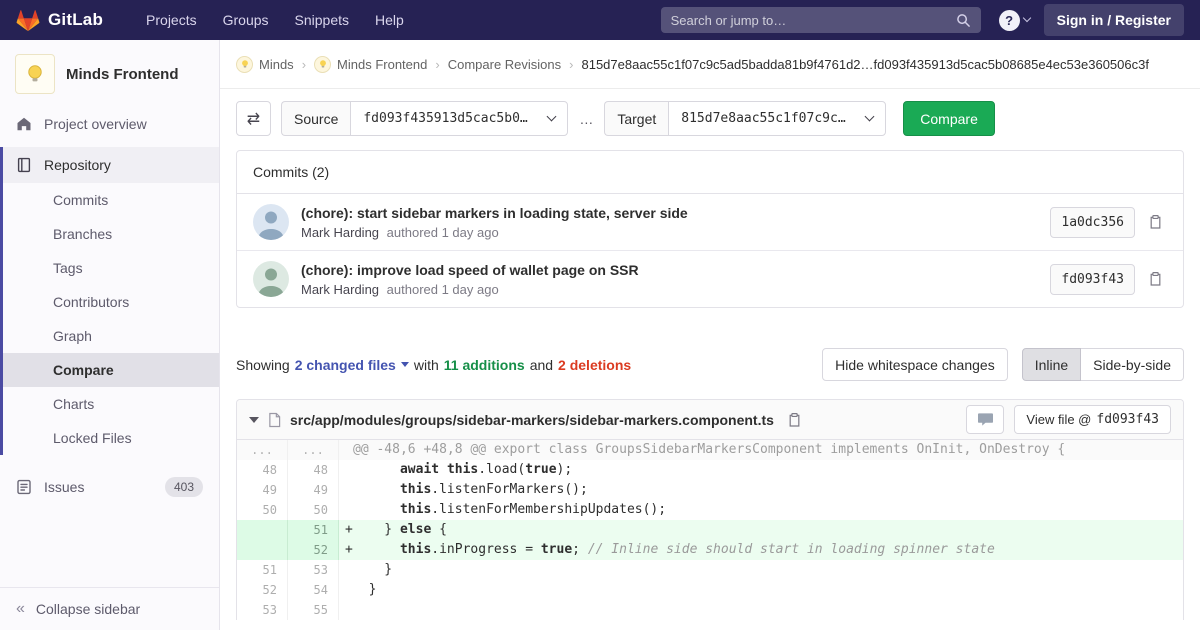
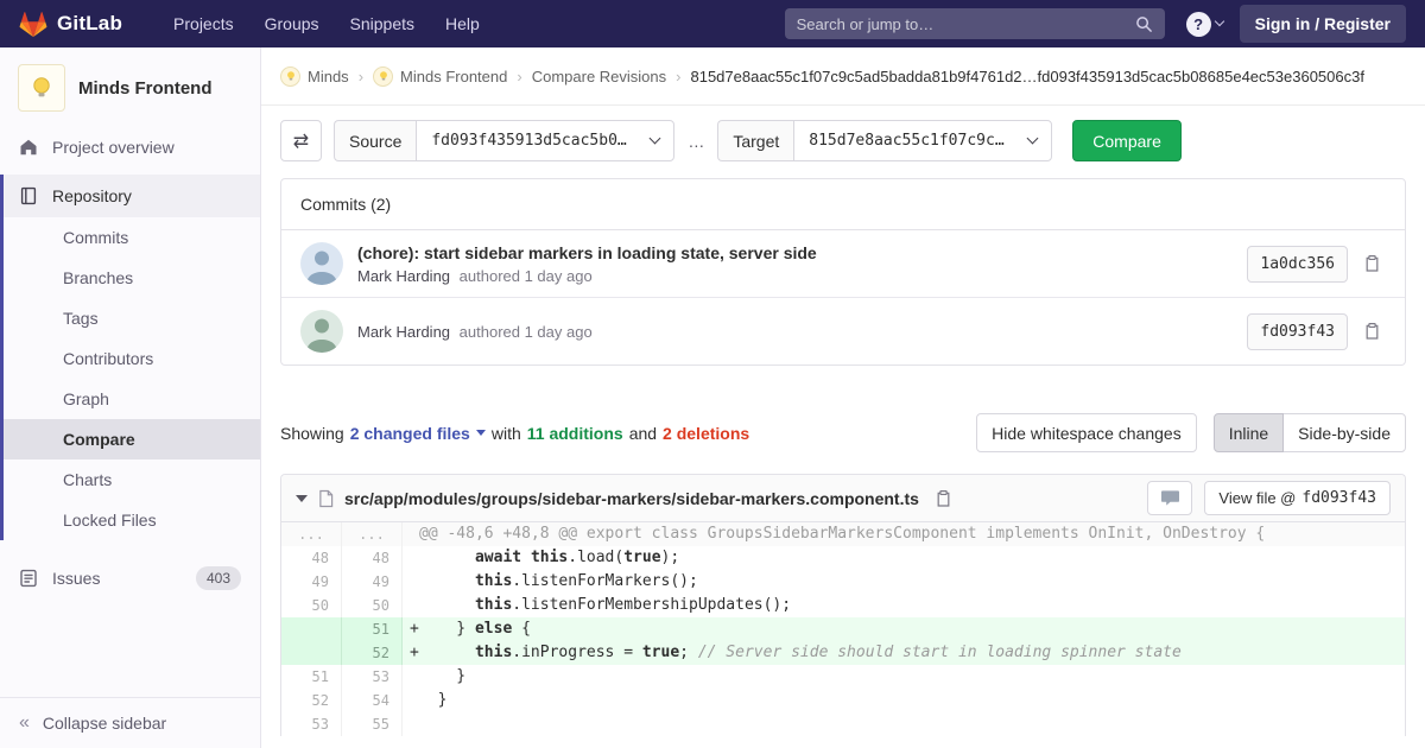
  GitLab
  Projects
  Groups
  Snippets
  Help
  Search or jump to…
  ?
  Sign in / Register
  Minds Frontend
  Project overview
  Repository
  Commits
  Branches
  Tags
  Contributors
  Graph
  Compare
  Charts
  Locked Files
  Issues
  403
  «
  Collapse sidebar
  Minds
  ›
  Minds Frontend
  ›
  Compare Revisions
  ›
  815d7e8aac55c1f07c9c5ad5badda81b9f4761d2…fd093f435913d5cac5b08685e4ec53e360506c3f
  ⇄
  Source
  fd093f435913d5cac5b0…
  …
  Target
  815d7e8aac55c1f07c9c…
  Compare
  Commits (2)
  (chore): start sidebar markers in loading state, server side
  Mark Harding authored 1 day ago
  1a0dc356
- (chore): improve load speed of wallet page on SSR
  Mark Harding authored 1 day ago
  fd093f43
  Showing
  2 changed files
  with
  11 additions
  and
  2 deletions
  Hide whitespace changes
  Inline
  Side-by-side
  src/app/modules/groups/sidebar-markers/sidebar-markers.component.ts
  View file @
  fd093f43
  ...
  ...
  @@ -48,6 +48,8 @@ export class GroupsSidebarMarkersComponent implements OnInit, OnDestroy {
  48
  48
  await this.load(true);
  49
  49
  this.listenForMarkers();
  50
  50
  this.listenForMembershipUpdates();
  51
  + } else {
  52
- + this.inProgress = true; // Inline side should start in loading spinner state
+ + this.inProgress = true; // Server side should start in loading spinner state
  51
  53
  }
  52
  54
  }
  53
  55
